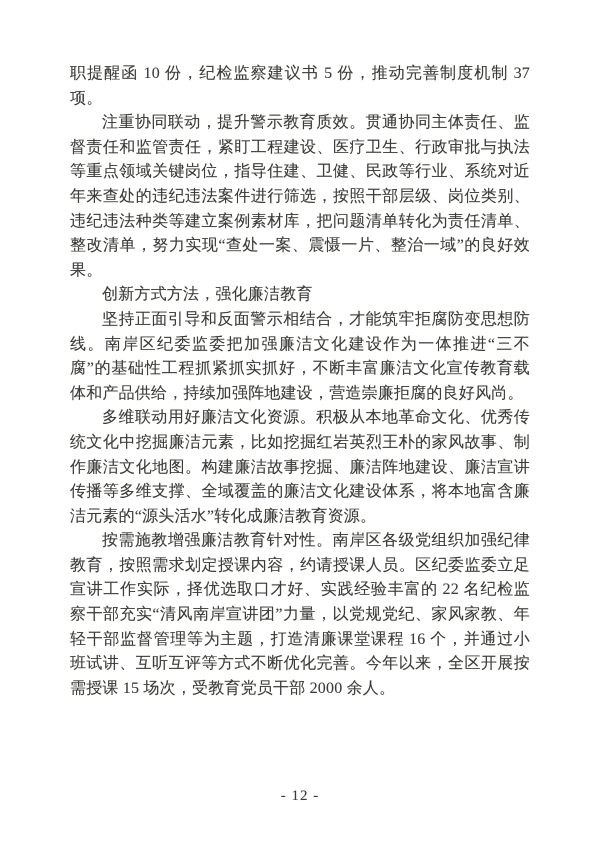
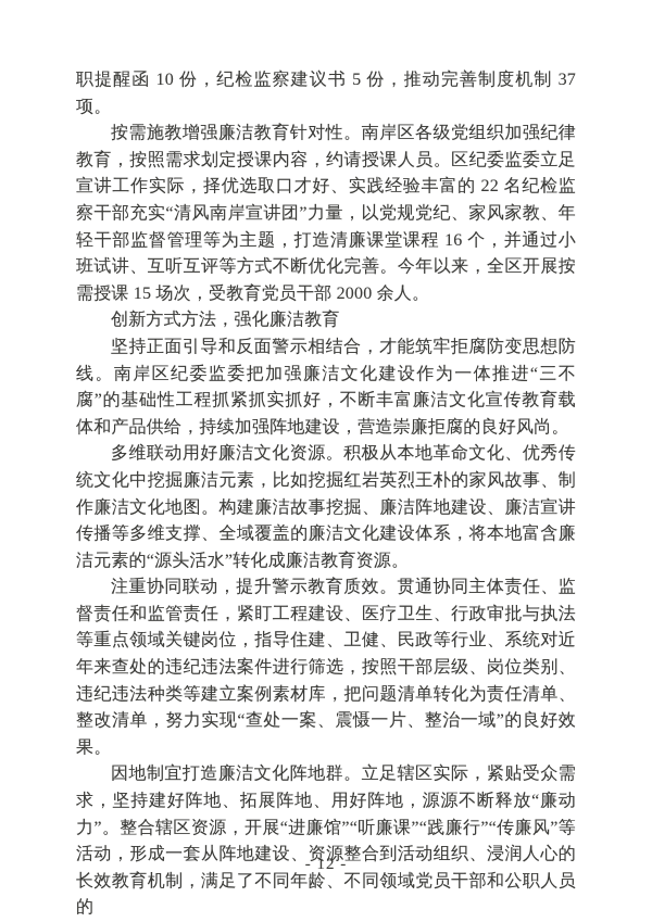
  职提醒函 10 份，纪检监察建议书 5 份，推动完善制度机制 37 项。
- 注重协同联动，提升警示教育质效。贯通协同主体责任、监督责任和监管责任，紧盯工程建设、医疗卫生、行政审批与执法等重点领域关键岗位，指导住建、卫健、民政等行业、系统对近年来查处的违纪违法案件进行筛选，按照干部层级、岗位类别、违纪违法种类等建立案例素材库，把问题清单转化为责任清单、整改清单，努力实现“查处一案、震慑一片、整治一域”的良好效果。
+ 按需施教增强廉洁教育针对性。南岸区各级党组织加强纪律教育，按照需求划定授课内容，约请授课人员。区纪委监委立足宣讲工作实际，择优选取口才好、实践经验丰富的 22 名纪检监察干部充实“清风南岸宣讲团”力量，以党规党纪、家风家教、年轻干部监督管理等为主题，打造清廉课堂课程 16 个，并通过小班试讲、互听互评等方式不断优化完善。今年以来，全区开展按需授课 15 场次，受教育党员干部 2000 余人。
  创新方式方法，强化廉洁教育
  坚持正面引导和反面警示相结合，才能筑牢拒腐防变思想防线。南岸区纪委监委把加强廉洁文化建设作为一体推进“三不腐”的基础性工程抓紧抓实抓好，不断丰富廉洁文化宣传教育载体和产品供给，持续加强阵地建设，营造崇廉拒腐的良好风尚。
  多维联动用好廉洁文化资源。积极从本地革命文化、优秀传统文化中挖掘廉洁元素，比如挖掘红岩英烈王朴的家风故事、制作廉洁文化地图。构建廉洁故事挖掘、廉洁阵地建设、廉洁宣讲传播等多维支撑、全域覆盖的廉洁文化建设体系，将本地富含廉洁元素的“源头活水”转化成廉洁教育资源。
- 按需施教增强廉洁教育针对性。南岸区各级党组织加强纪律教育，按照需求划定授课内容，约请授课人员。区纪委监委立足宣讲工作实际，择优选取口才好、实践经验丰富的 22 名纪检监察干部充实“清风南岸宣讲团”力量，以党规党纪、家风家教、年轻干部监督管理等为主题，打造清廉课堂课程 16 个，并通过小班试讲、互听互评等方式不断优化完善。今年以来，全区开展按需授课 15 场次，受教育党员干部 2000 余人。
+ 注重协同联动，提升警示教育质效。贯通协同主体责任、监督责任和监管责任，紧盯工程建设、医疗卫生、行政审批与执法等重点领域关键岗位，指导住建、卫健、民政等行业、系统对近年来查处的违纪违法案件进行筛选，按照干部层级、岗位类别、违纪违法种类等建立案例素材库，把问题清单转化为责任清单、整改清单，努力实现“查处一案、震慑一片、整治一域”的良好效果。
+ 因地制宜打造廉洁文化阵地群。立足辖区实际，紧贴受众需求，坚持建好阵地、拓展阵地、用好阵地，源源不断释放“廉动力”。整合辖区资源，开展“进廉馆”“听廉课”“践廉行”“传廉风”等活动，形成一套从阵地建设、资源整合到活动组织、浸润人心的长效教育机制，满足了不同年龄、不同领域党员干部和公职人员的
  - 12 -
